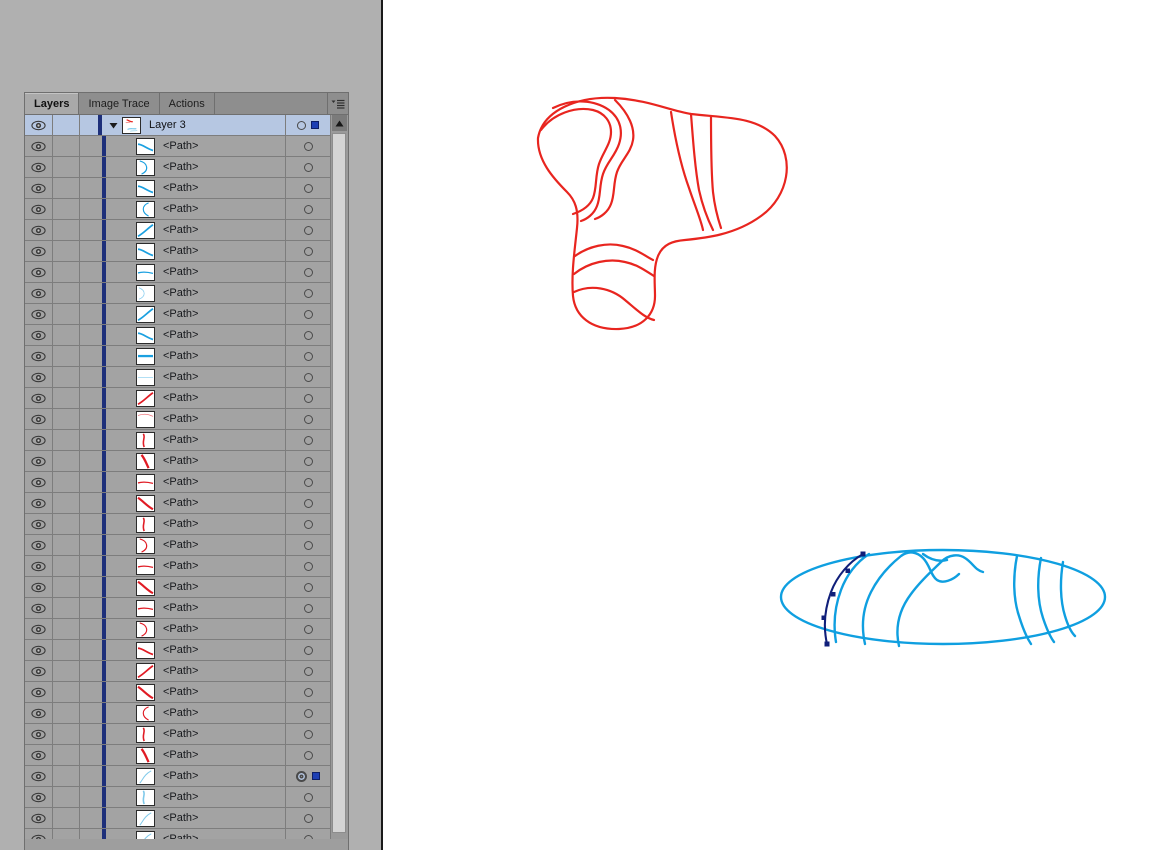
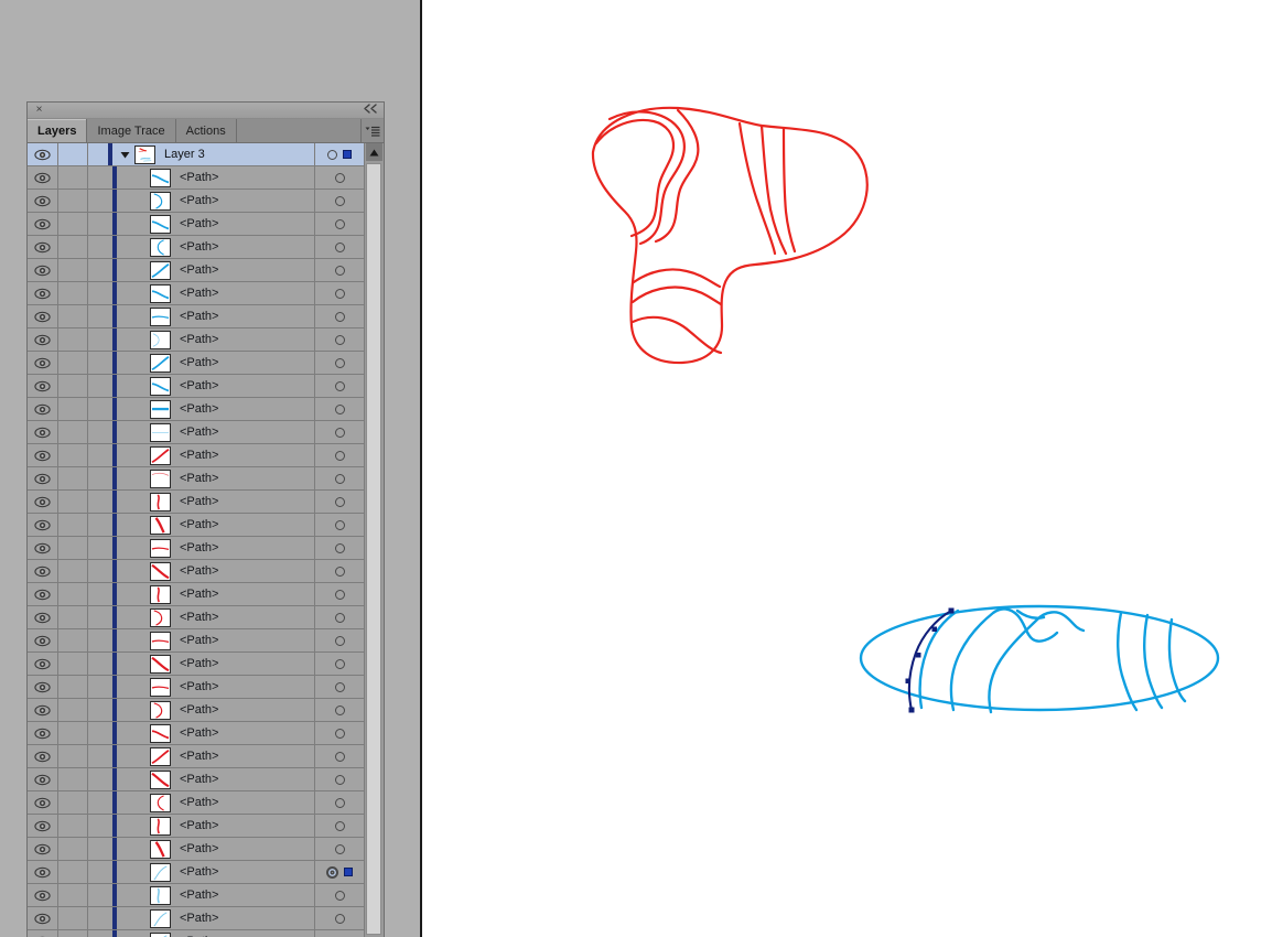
+ ×
  Layers
  Image Trace
  Actions
  Layer 3
  <Path>
  <Path>
  <Path>
  <Path>
  <Path>
  <Path>
  <Path>
  <Path>
  <Path>
  <Path>
  <Path>
  <Path>
  <Path>
  <Path>
  <Path>
  <Path>
  <Path>
  <Path>
  <Path>
  <Path>
  <Path>
  <Path>
  <Path>
  <Path>
  <Path>
  <Path>
  <Path>
  <Path>
  <Path>
  <Path>
  <Path>
  <Path>
  <Path>
